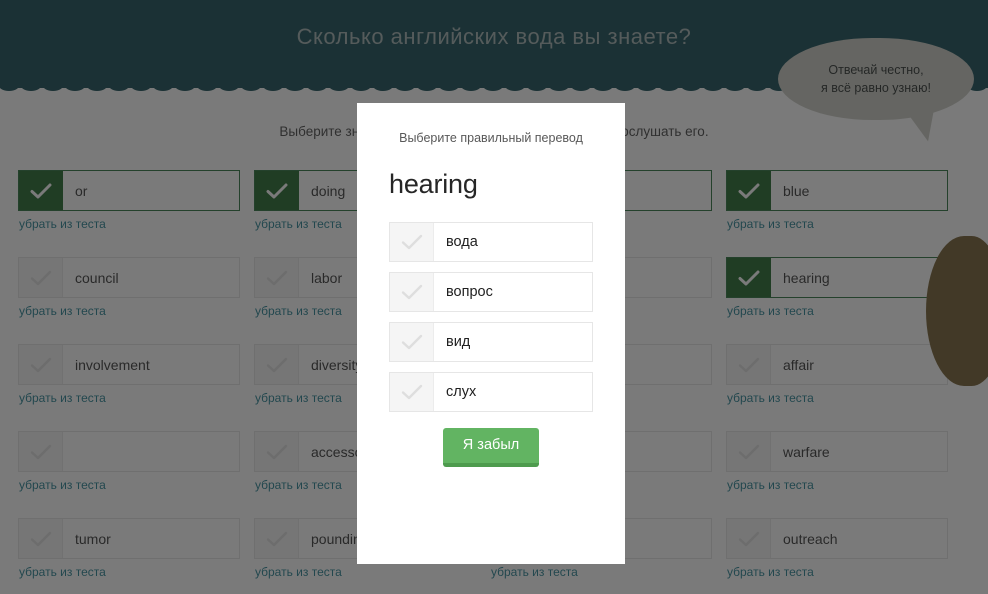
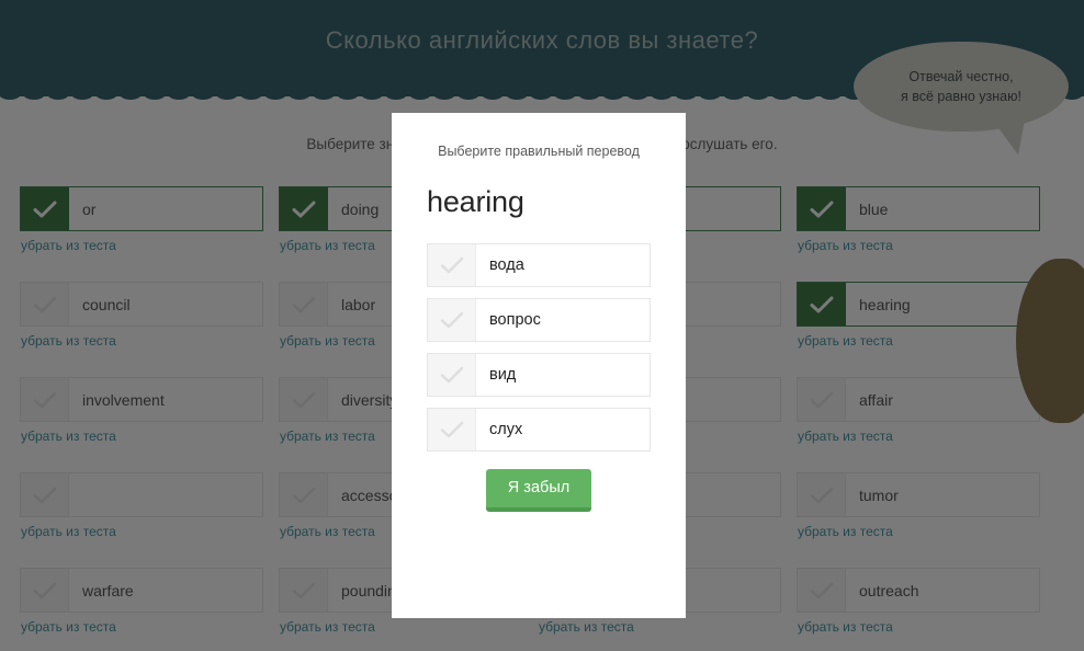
  or
  убрать из теста
  doing
  убрать из теста
  blue
  убрать из теста
  council
  убрать из теста
  labor
  убрать из теста
  hearing
  убрать из теста
  involvement
  убрать из теста
  diversit
  убрать из теста
  affair
  убрать из теста
  убрать из теста
  убрать из теста
- warfare
+ tumor
  убрать из теста
- tumor
+ warfare
  убрать из теста
  poundi
  убрать из теста
  убрать из теста
  outreach
  убрать из теста
- Сколько английских вода вы знаете?
+ Сколько английских слов вы знаете?
  Отвечай честно,
  я всё равно узнаю!
  Выберите правильный перевод
  hearing
  вода
  вопрос
  вид
  слух
  Я забыл
